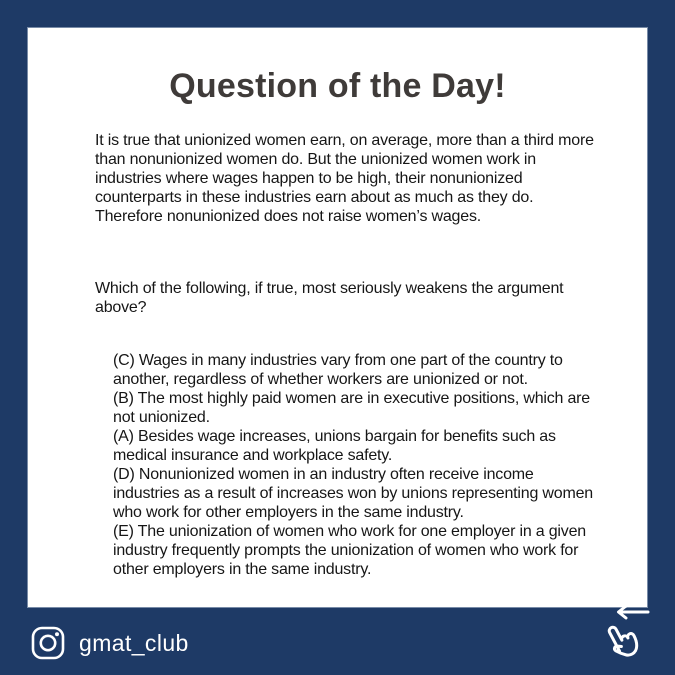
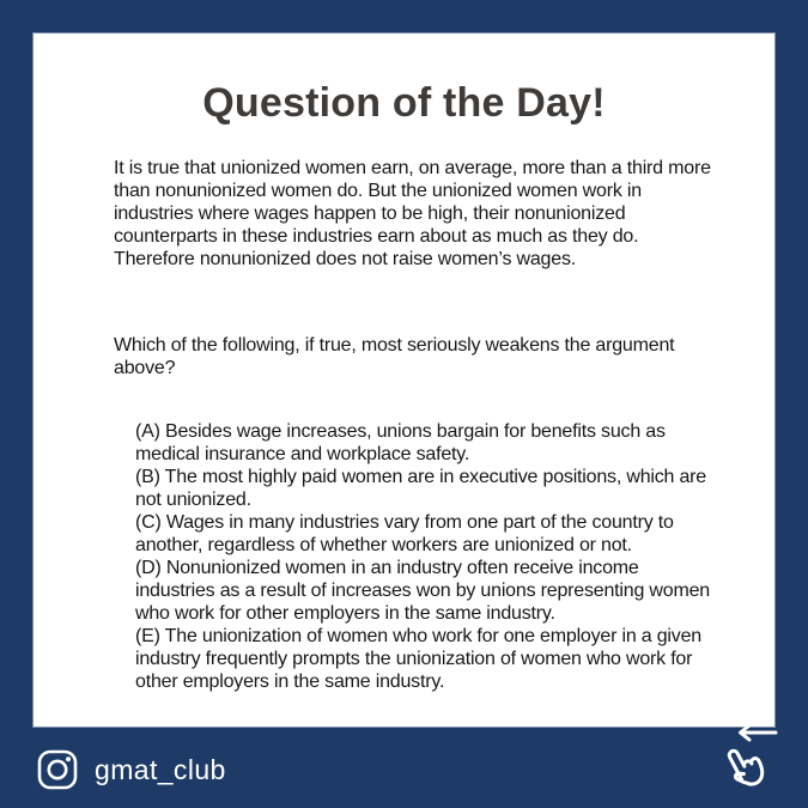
  Question of the Day!
  It is true that unionized women earn, on average, more than a third more than nonunionized women do. But the unionized women work in industries where wages happen to be high, their nonunionized counterparts in these industries earn about as much as they do. Therefore nonunionized does not raise women’s wages.
  Which of the following, if true, most seriously weakens the argument above?
- (C) Wages in many industries vary from one part of the country to another, regardless of whether workers are unionized or not.
+ (A) Besides wage increases, unions bargain for benefits such as medical insurance and workplace safety.
  (B) The most highly paid women are in executive positions, which are not unionized.
- (A) Besides wage increases, unions bargain for benefits such as medical insurance and workplace safety.
+ (C) Wages in many industries vary from one part of the country to another, regardless of whether workers are unionized or not.
  (D) Nonunionized women in an industry often receive income industries as a result of increases won by unions representing women who work for other employers in the same industry.
  (E) The unionization of women who work for one employer in a given industry frequently prompts the unionization of women who work for other employers in the same industry.
  gmat_club
